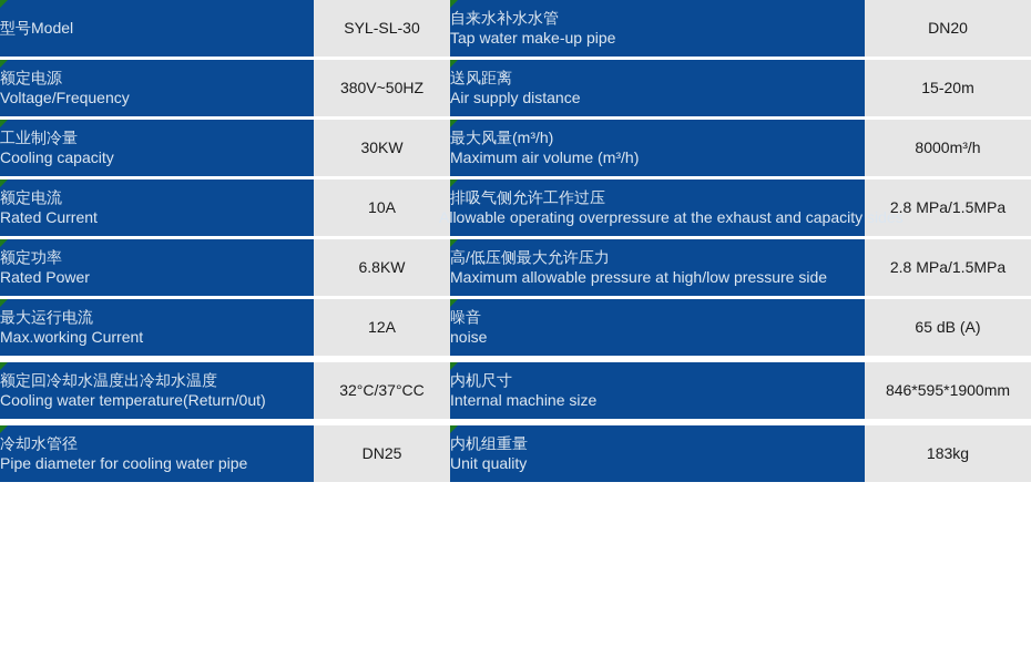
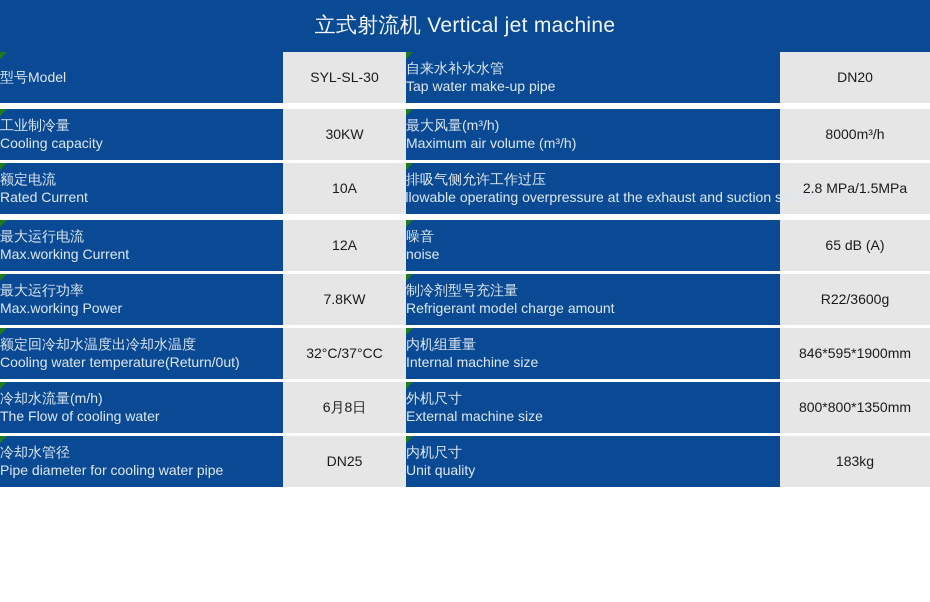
+ 立式射流机 Vertical jet machine
  型号Model	SYL-SL-30		自来水补水水管Tap water make-up pipe	DN20
- 额定电源Voltage/Frequency	380V~50HZ		送风距离Air supply distance	15-20m
  工业制冷量Cooling capacity	30KW		最大风量(m³/h)Maximum air volume (m³/h)	8000m³/h
- 额定电流Rated Current	10A		排吸气侧允许工作过压Allowable operating overpressure at the exhaust and capacity sides	2.8 MPa/1.5MPa
+ 额定电流Rated Current	10A		排吸气侧允许工作过压Allowable operating overpressure at the exhaust and suction sides	2.8 MPa/1.5MPa
- 额定功率Rated Power	6.8KW		高/低压侧最大允许压力Maximum allowable pressure at high/low pressure side	2.8 MPa/1.5MPa
  最大运行电流Max.working Current	12A		噪音noise	65 dB (A)
+ 最大运行功率Max.working Power	7.8KW		制冷剂型号充注量Refrigerant model charge amount	R22/3600g
- 额定回冷却水温度出冷却水温度Cooling water temperature(Return/0ut)	32°C/37°CC		内机尺寸Internal machine size	846*595*1900mm
+ 额定回冷却水温度出冷却水温度Cooling water temperature(Return/0ut)	32°C/37°CC		内机组重量Internal machine size	846*595*1900mm
+ 冷却水流量(m/h)The Flow of cooling water	6月8日		外机尺寸External machine size	800*800*1350mm
- 冷却水管径Pipe diameter for cooling water pipe	DN25		内机组重量Unit quality	183kg
+ 冷却水管径Pipe diameter for cooling water pipe	DN25		内机尺寸Unit quality	183kg
